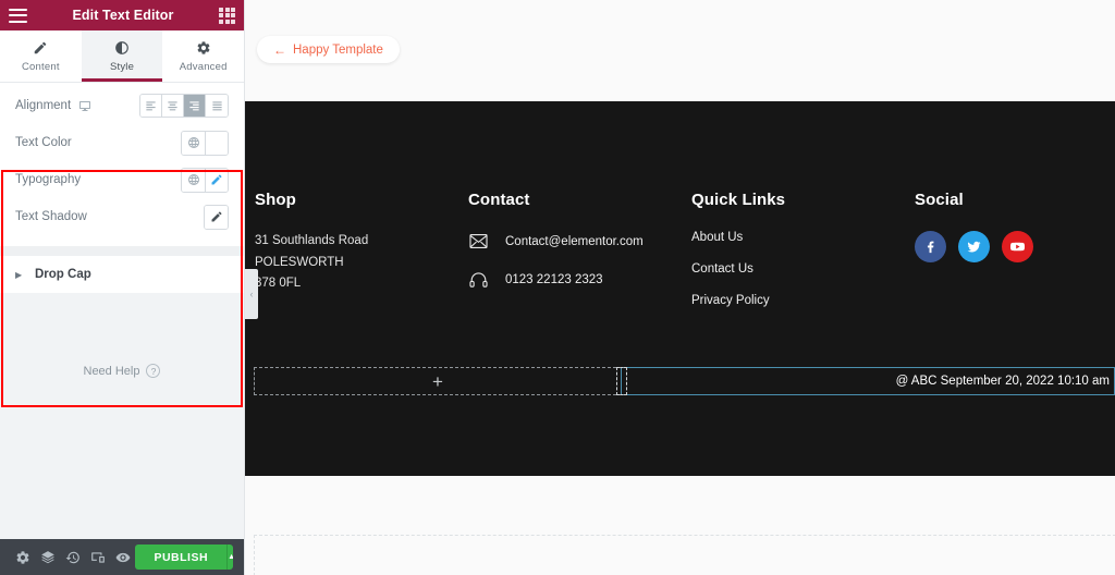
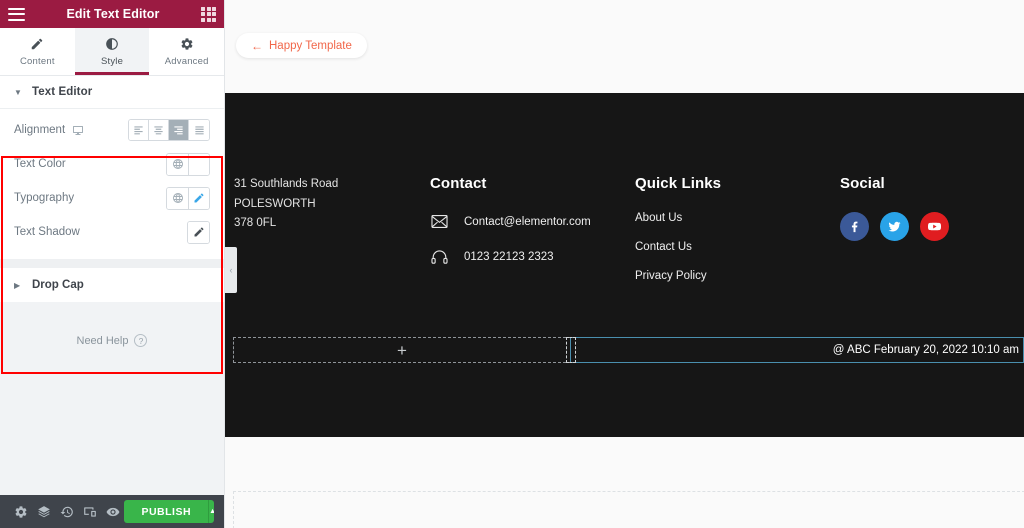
  Edit Text Editor
  Content
  Style
  Advanced
+ ▼
+ Text Editor
  Alignment
  Text Color
  Typography
  Text Shadow
  ▶
  Drop Cap
  Need Help
  ?
  PUBLISH
  ←
  Happy Template
- Shop
  31 Southlands Road
  POLESWORTH
  378 0FL
  Contact
  Contact@elementor.com
  0123 22123 2323
  Quick Links
  About Us
  Contact Us
  Privacy Policy
  Social
  +
- @ ABC September 20, 2022 10:10 am
+ @ ABC February 20, 2022 10:10 am
  ‹
